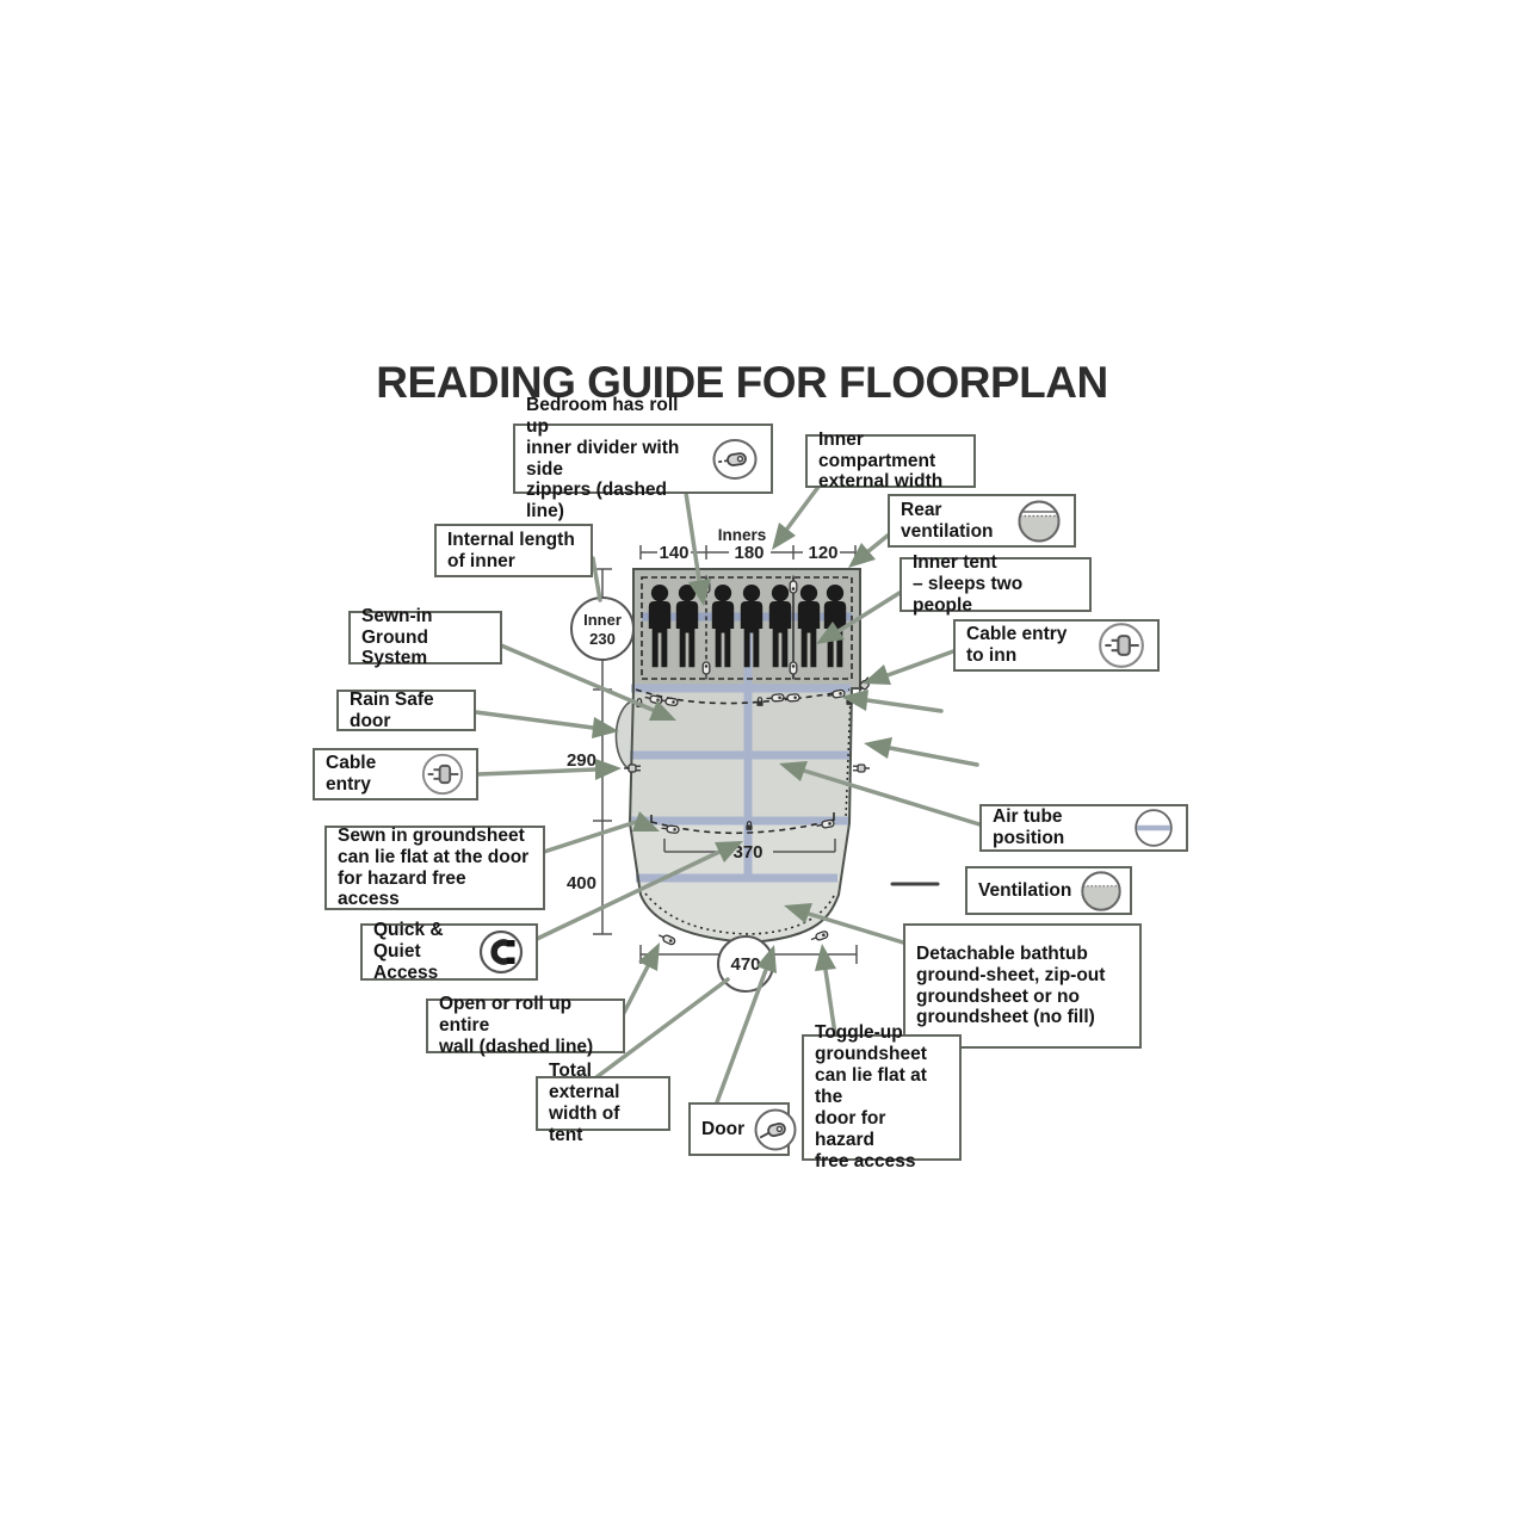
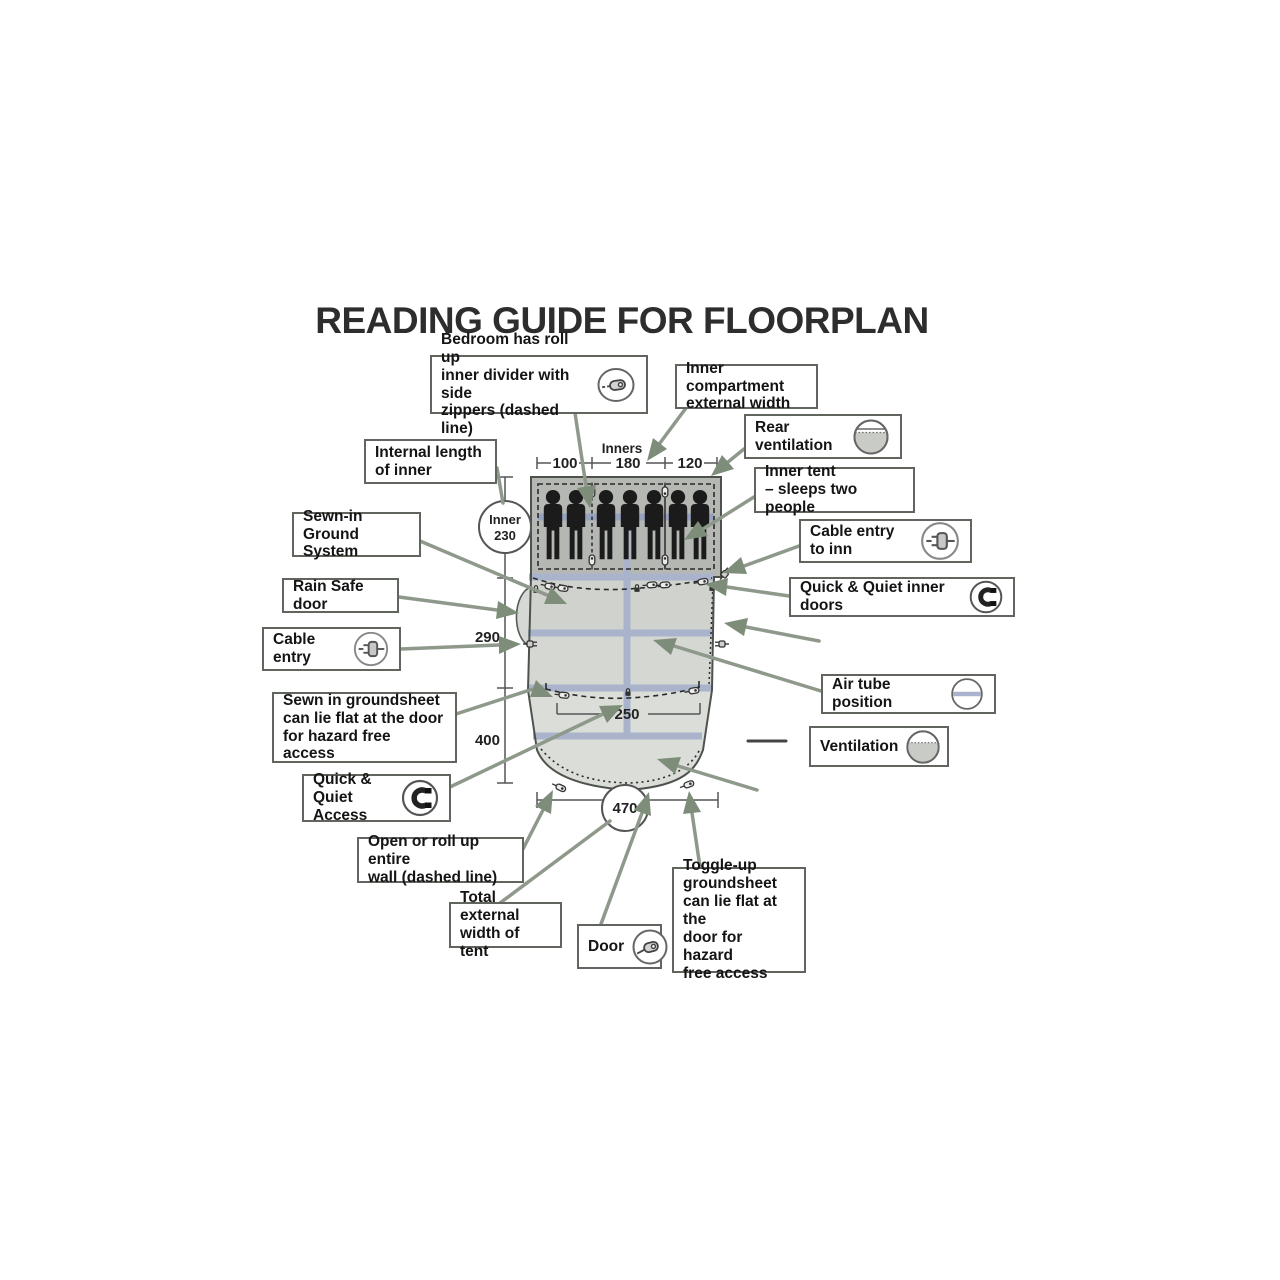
  READING GUIDE FOR FLOORPLAN
  Inners
- 140
+ 100
  180
  120
  Inner
  230
  290
  400
- 370
+ 250
  470
  Bedroom has roll up
  inner divider with side
  zippers (dashed line)
  Inner compartment
  external width
  Rear ventilation
  Internal length
  of inner
  Inner tent
  – sleeps two people
  Sewn-in Ground
  System
  Cable entry to inn
  Rain Safe door
+ Quick & Quiet inner doors
  Cable entry
  Air tube position
  Sewn in groundsheet
  can lie flat at the door
  for hazard free access
  Ventilation
  Quick & Quiet
  Access
- Detachable bathtub
- ground-sheet, zip-out
- groundsheet or no
- groundsheet (no fill)
  Open or roll up entire
  wall (dashed line)
  Total external
  width of tent
  Door
  Toggle-up
  groundsheet
  can lie flat at the
  door for hazard
  free access
